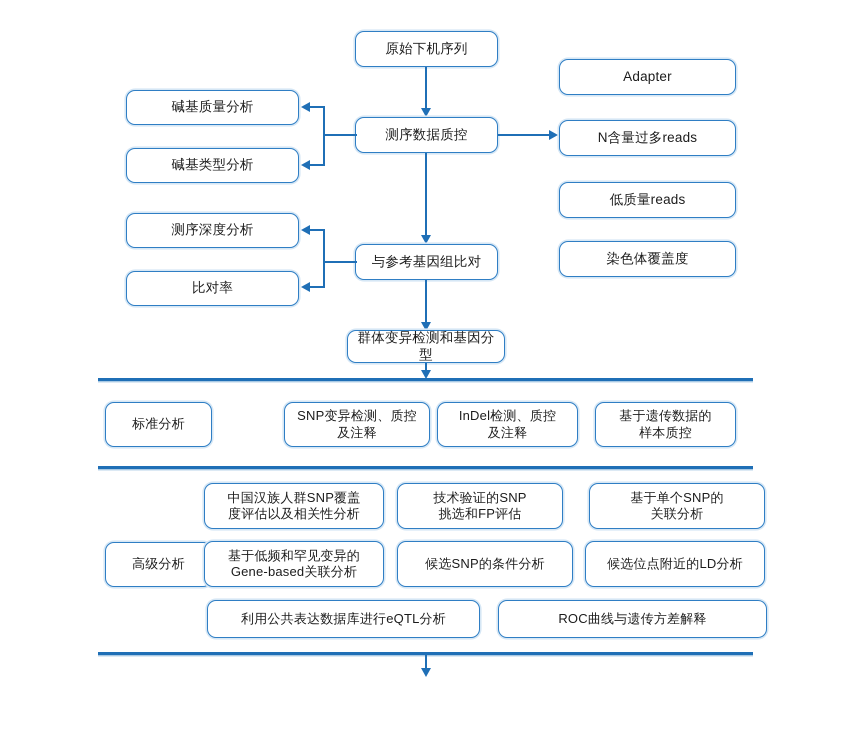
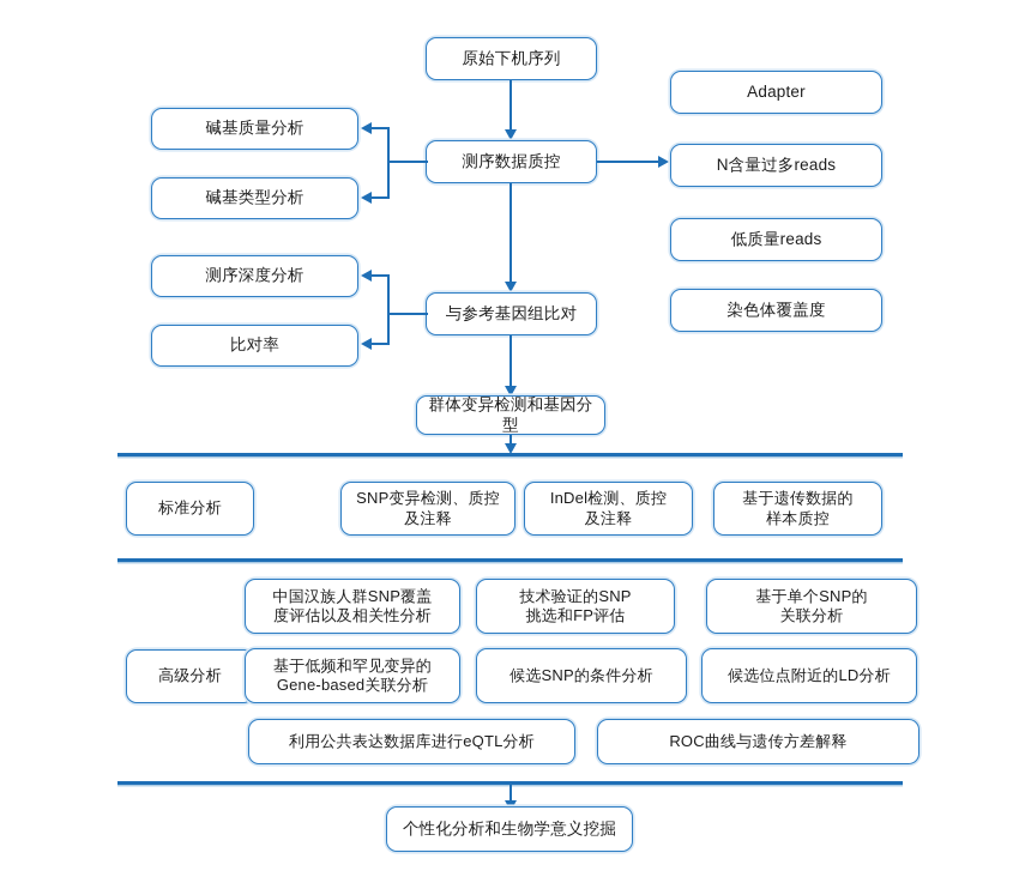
  原始下机序列
  测序数据质控
  碱基质量分析
  碱基类型分析
  Adapter
  N含量过多reads
  低质量reads
  染色体覆盖度
  与参考基因组比对
  测序深度分析
  比对率
  群体变异检测和基因分型
  标准分析
  SNP变异检测、质控
  及注释
  InDel检测、质控
  及注释
  基于遗传数据的
  样本质控
  高级分析
  中国汉族人群SNP覆盖
  度评估以及相关性分析
  技术验证的SNP
  挑选和FP评估
  基于单个SNP的
  关联分析
  基于低频和罕见变异的
  Gene-based关联分析
  候选SNP的条件分析
  候选位点附近的LD分析
  利用公共表达数据库进行eQTL分析
  ROC曲线与遗传方差解释
+ 个性化分析和生物学意义挖掘
